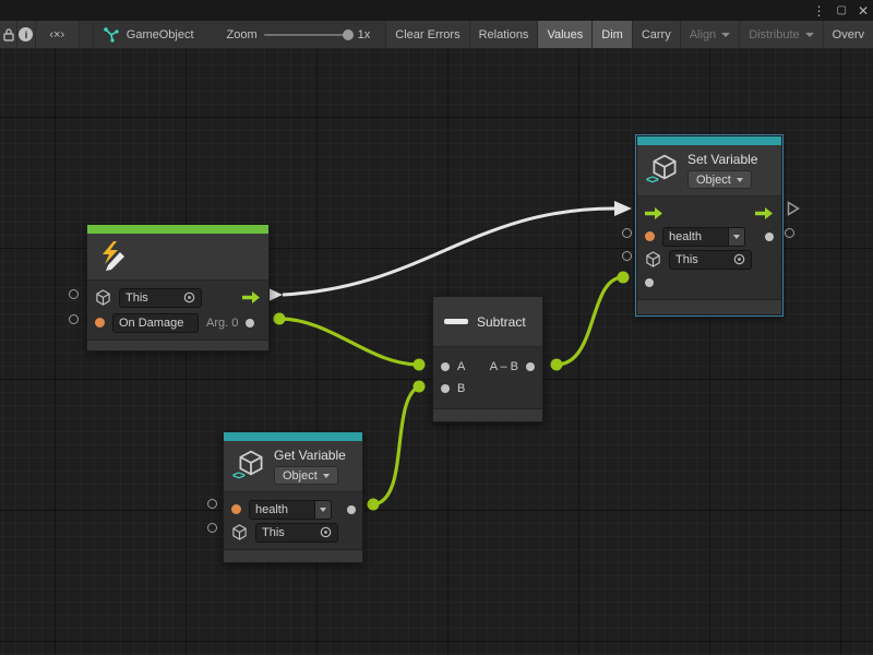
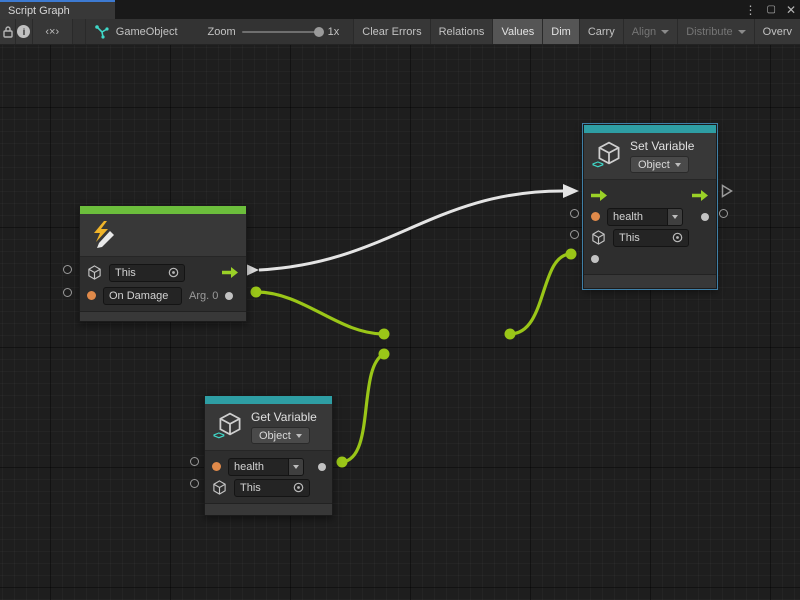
+ Script Graph
  ⋮
  ▢
  ✕
  i
  ‹×›
  GameObject
  Zoom
  1x
  Clear Errors
  Relations
  Values
  Dim
  Carry
  Align
  Distribute
  Overv
  This
  On Damage
  Arg. 0
- Subtract
- A
- A – B
- B
  <>
  Get Variable
  Object
  health
  This
  <>
  Set Variable
  Object
  health
  This
